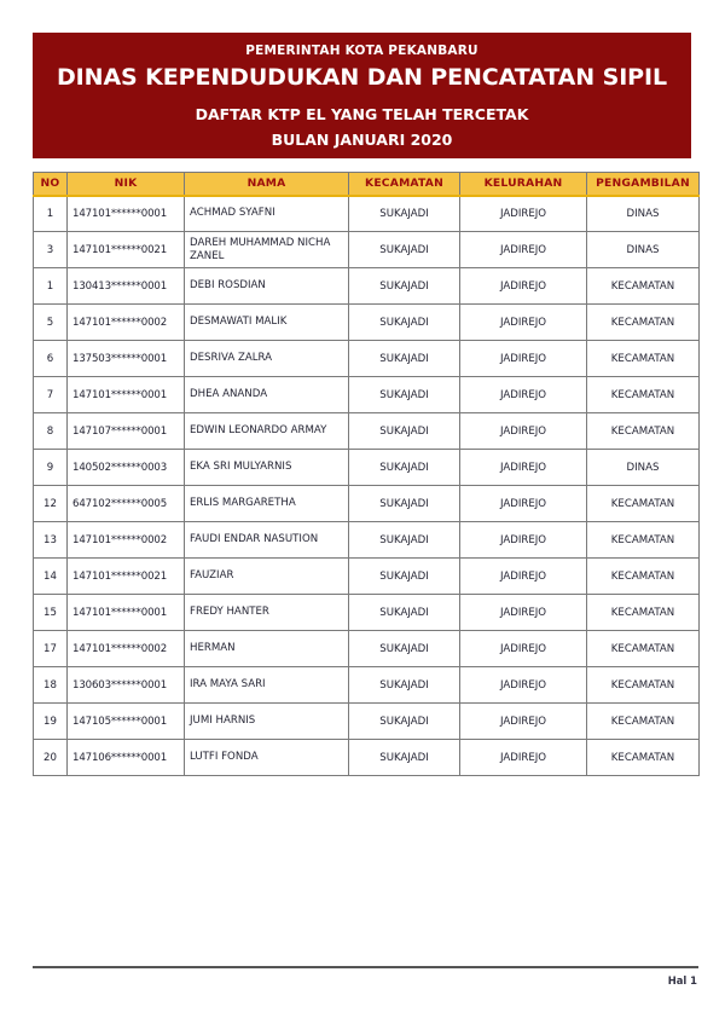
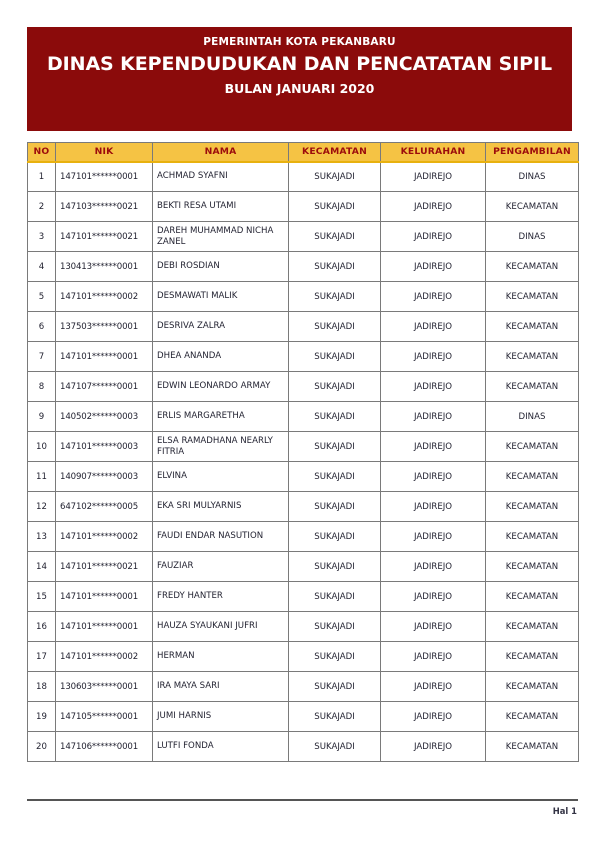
  PEMERINTAH KOTA PEKANBARU
  DINAS KEPENDUDUKAN DAN PENCATATAN SIPIL
- DAFTAR KTP EL YANG TELAH TERCETAK
  BULAN JANUARI 2020
  NO	NIK	NAMA	KECAMATAN	KELURAHAN	PENGAMBILAN
  1	147101******0001	ACHMAD SYAFNI	SUKAJADI	JADIREJO	DINAS
+ 2	147103******0021	BEKTI RESA UTAMI	SUKAJADI	JADIREJO	KECAMATAN
  3	147101******0021	DAREH MUHAMMAD NICHA ZANEL	SUKAJADI	JADIREJO	DINAS
- 1	130413******0001	DEBI ROSDIAN	SUKAJADI	JADIREJO	KECAMATAN
+ 4	130413******0001	DEBI ROSDIAN	SUKAJADI	JADIREJO	KECAMATAN
  5	147101******0002	DESMAWATI MALIK	SUKAJADI	JADIREJO	KECAMATAN
  6	137503******0001	DESRIVA ZALRA	SUKAJADI	JADIREJO	KECAMATAN
  7	147101******0001	DHEA ANANDA	SUKAJADI	JADIREJO	KECAMATAN
  8	147107******0001	EDWIN LEONARDO ARMAY	SUKAJADI	JADIREJO	KECAMATAN
- 9	140502******0003	EKA SRI MULYARNIS	SUKAJADI	JADIREJO	DINAS
+ 9	140502******0003	ERLIS MARGARETHA	SUKAJADI	JADIREJO	DINAS
+ 10	147101******0003	ELSA RAMADHANA NEARLY FITRIA	SUKAJADI	JADIREJO	KECAMATAN
+ 11	140907******0003	ELVINA	SUKAJADI	JADIREJO	KECAMATAN
- 12	647102******0005	ERLIS MARGARETHA	SUKAJADI	JADIREJO	KECAMATAN
+ 12	647102******0005	EKA SRI MULYARNIS	SUKAJADI	JADIREJO	KECAMATAN
  13	147101******0002	FAUDI ENDAR NASUTION	SUKAJADI	JADIREJO	KECAMATAN
  14	147101******0021	FAUZIAR	SUKAJADI	JADIREJO	KECAMATAN
  15	147101******0001	FREDY HANTER	SUKAJADI	JADIREJO	KECAMATAN
+ 16	147101******0001	HAUZA SYAUKANI JUFRI	SUKAJADI	JADIREJO	KECAMATAN
  17	147101******0002	HERMAN	SUKAJADI	JADIREJO	KECAMATAN
  18	130603******0001	IRA MAYA SARI	SUKAJADI	JADIREJO	KECAMATAN
  19	147105******0001	JUMI HARNIS	SUKAJADI	JADIREJO	KECAMATAN
  20	147106******0001	LUTFI FONDA	SUKAJADI	JADIREJO	KECAMATAN
  Hal 1
